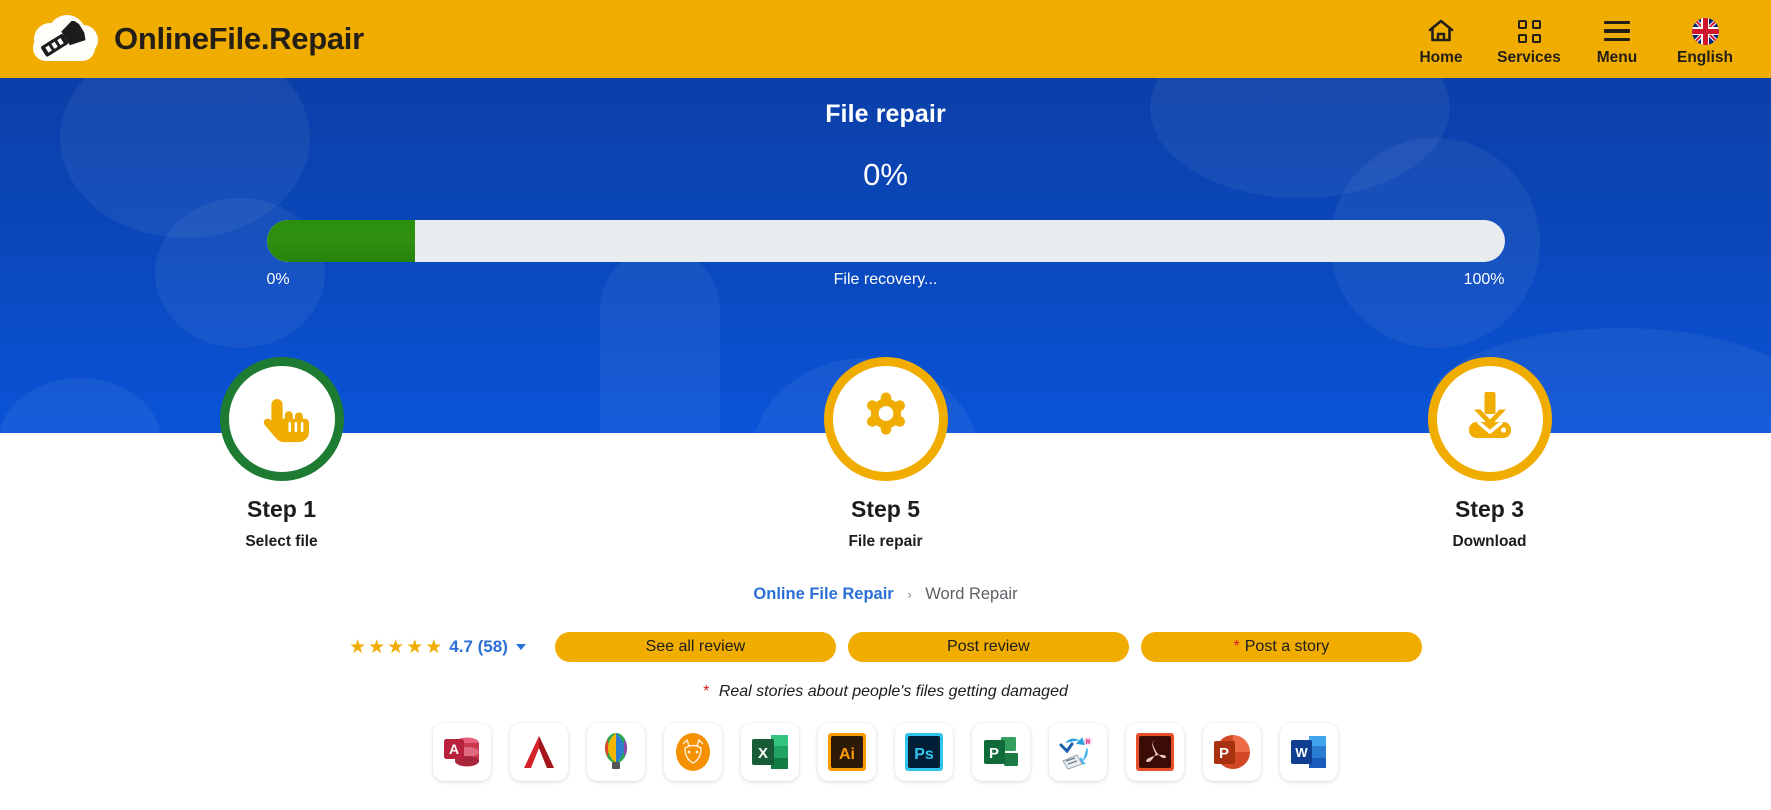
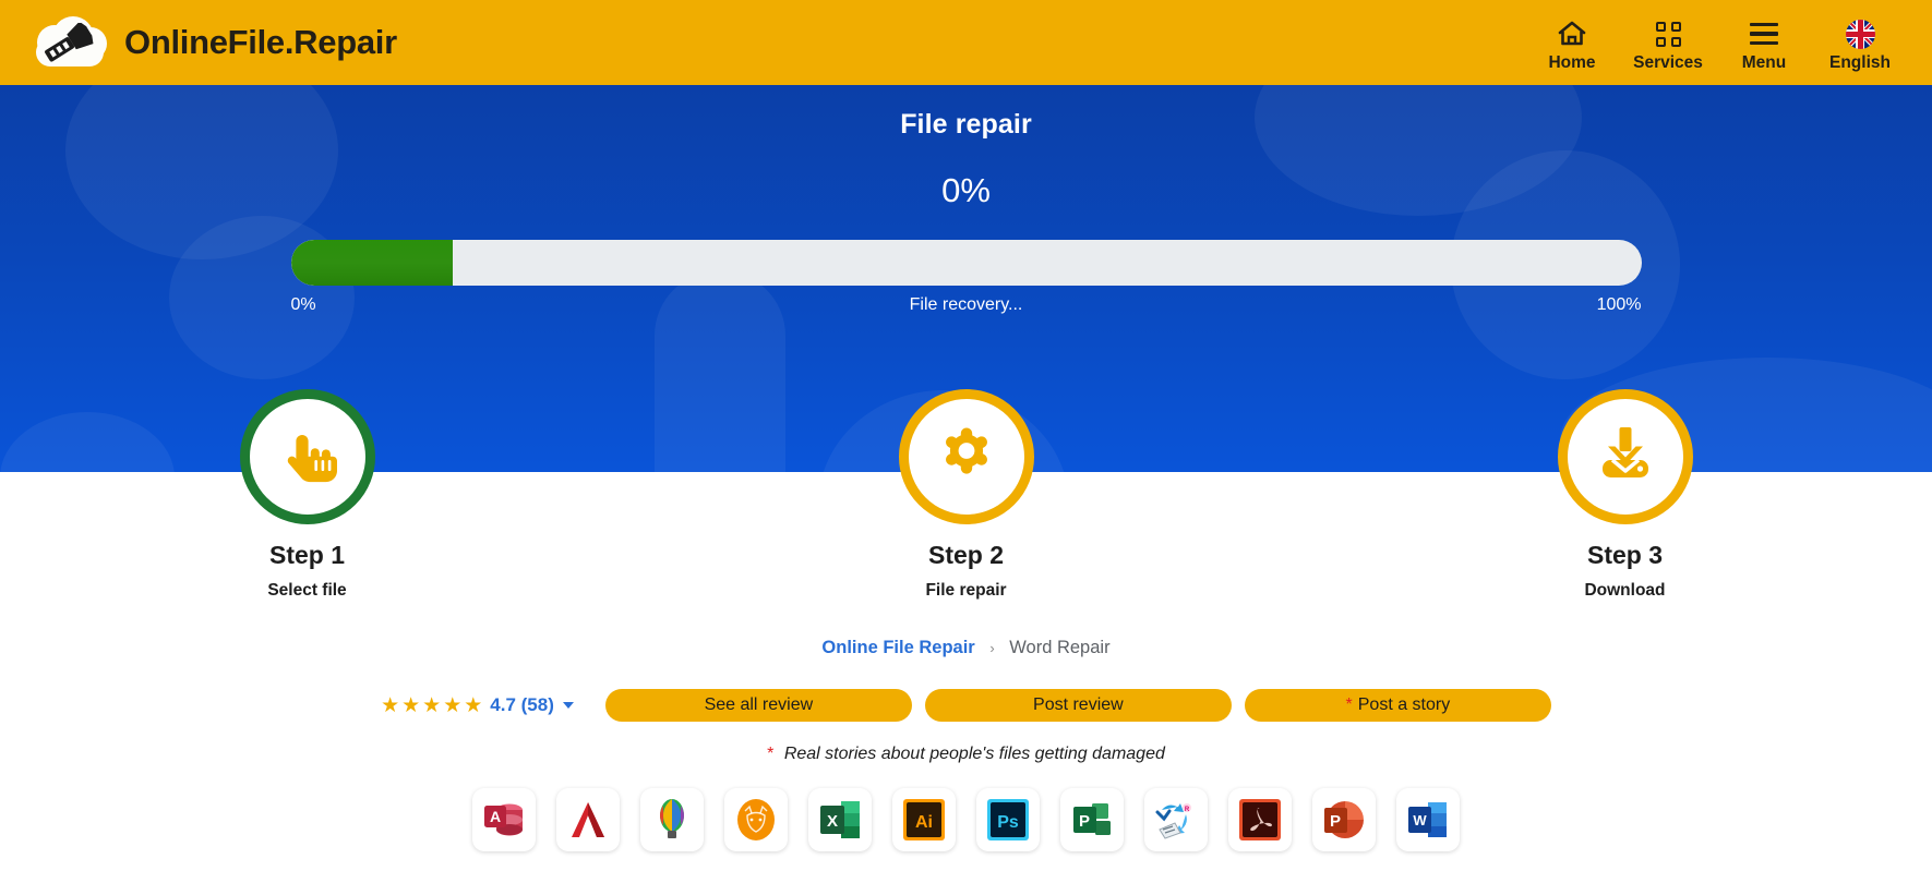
  OnlineFile.Repair
  Home
  Services
  Menu
  English
  File repair
  0%
  0%
  File recovery...
  100%
  Step 1
  Select file
- Step 5
+ Step 2
  File repair
  Step 3
  Download
  Online File Repair › Word Repair
  ★★★★★
  4.7 (58)
  See all review
  Post review
  *
  Post a story
  * Real stories about people's files getting damaged
  A
  X
  Ai
  Ps
  P
  P
  W
